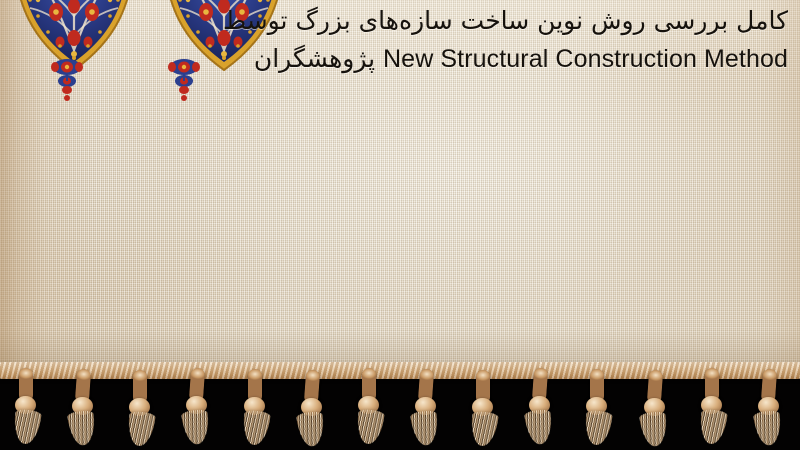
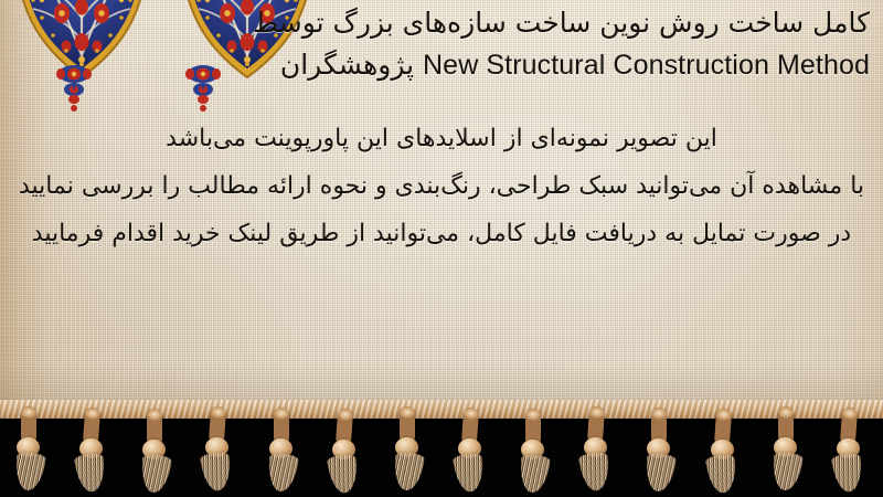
- کامل بررسی روش نوین ساخت سازه‌های بزرگ توسط
+ کامل ساخت روش نوین ساخت سازه‌های بزرگ توسط
  New Structural Construction Method پژوهشگران
+ این تصویر نمونه‌ای از اسلایدهای این پاورپوینت می‌باشد
+ با مشاهده آن میتوانید سبک طراحی، رنگ‌بندی و نحوه ارائه مطالب را بررسی نمایید
+ در صورت تمایل به دریافت فایل کامل، می‌توانید از طریق لینک خرید اقدام فرمایید
